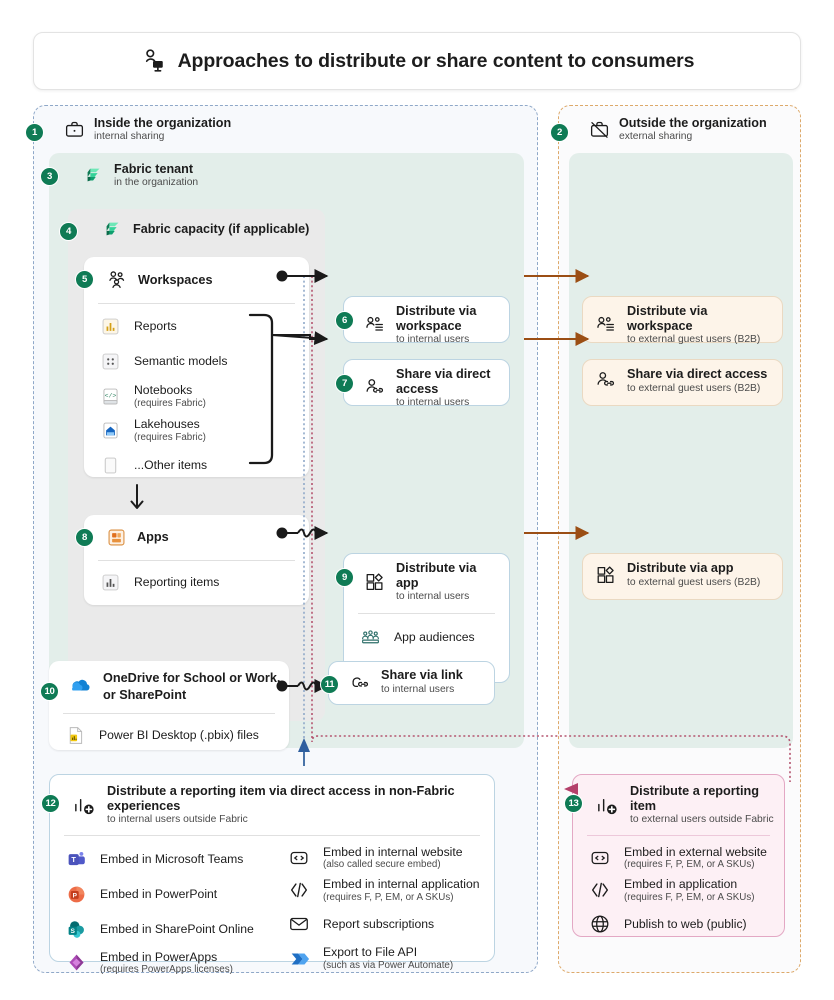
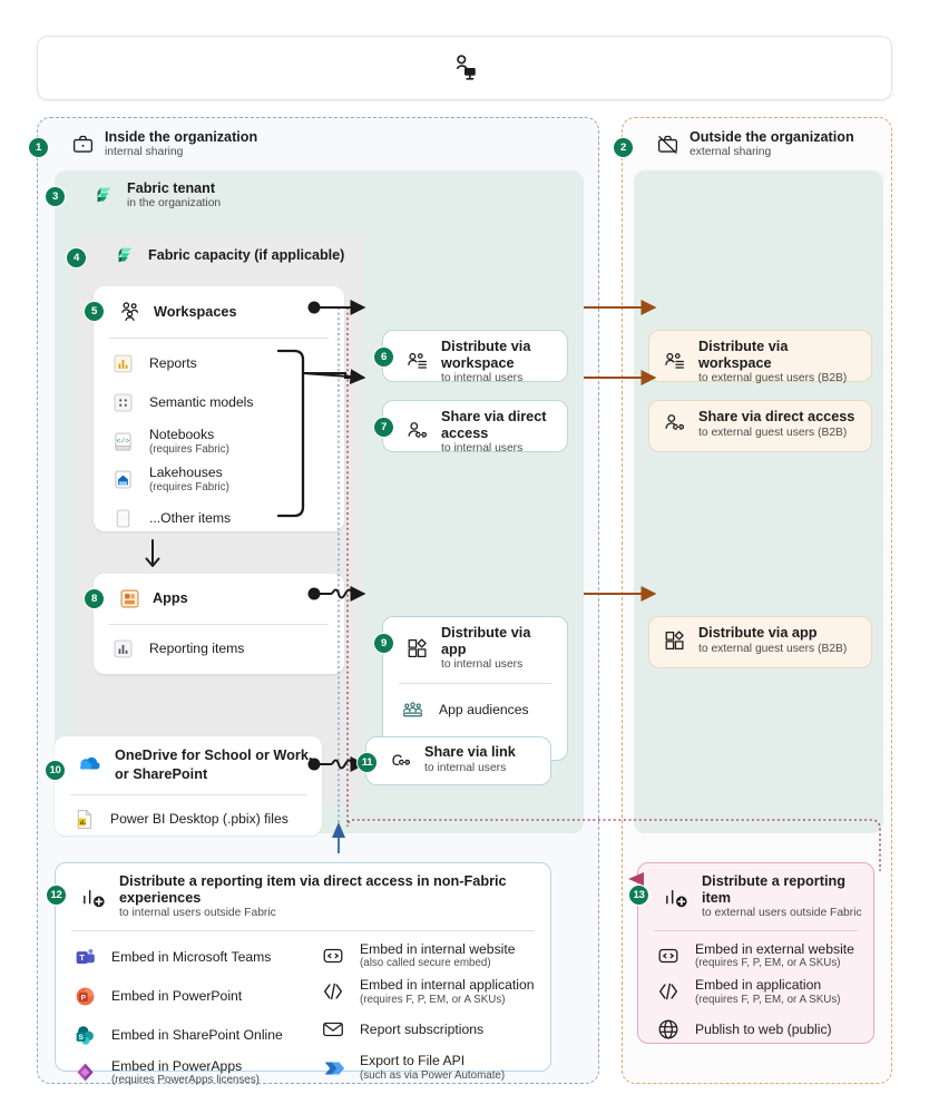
- Approaches to distribute or share content to consumers
  1
  Inside the organization
  internal sharing
  3
  Fabric tenant
  in the organization
  4
  Fabric capacity (if applicable)
  5
  Workspaces
  Reports
  Semantic models
  Notebooks
  (requires Fabric)
  Lakehouses
  (requires Fabric)
  ...Other items
  8
  Apps
  Reporting items
  6
  Distribute via workspace
  to internal users
  7
  Share via direct access
  to internal users
  9
  Distribute via app
  to internal users
  App audiences
  10
  OneDrive for School or Work,
  or SharePoint
  Power BI Desktop (.pbix) files
  11
  Share via link
  to internal users
  12
  Distribute a reporting item via direct access in non-Fabric experiences
  to internal users outside Fabric
  T
  Embed in Microsoft Teams
  Embed in PowerPoint
  Embed in SharePoint Online
  Embed in PowerApps
  (requires PowerApps licenses)
  Embed in internal website
  (also called secure embed)
  Embed in internal application
  (requires F, P, EM, or A SKUs)
  Report subscriptions
  Export to File API
  (such as via Power Automate)
  2
  Outside the organization
  external sharing
  Distribute via workspace
  to external guest users (B2B)
  Share via direct access
  to external guest users (B2B)
  Distribute via app
  to external guest users (B2B)
  13
  Distribute a reporting item
  to external users outside Fabric
  Embed in external website
  (requires F, P, EM, or A SKUs)
  Embed in application
  (requires F, P, EM, or A SKUs)
  Publish to web (public)
